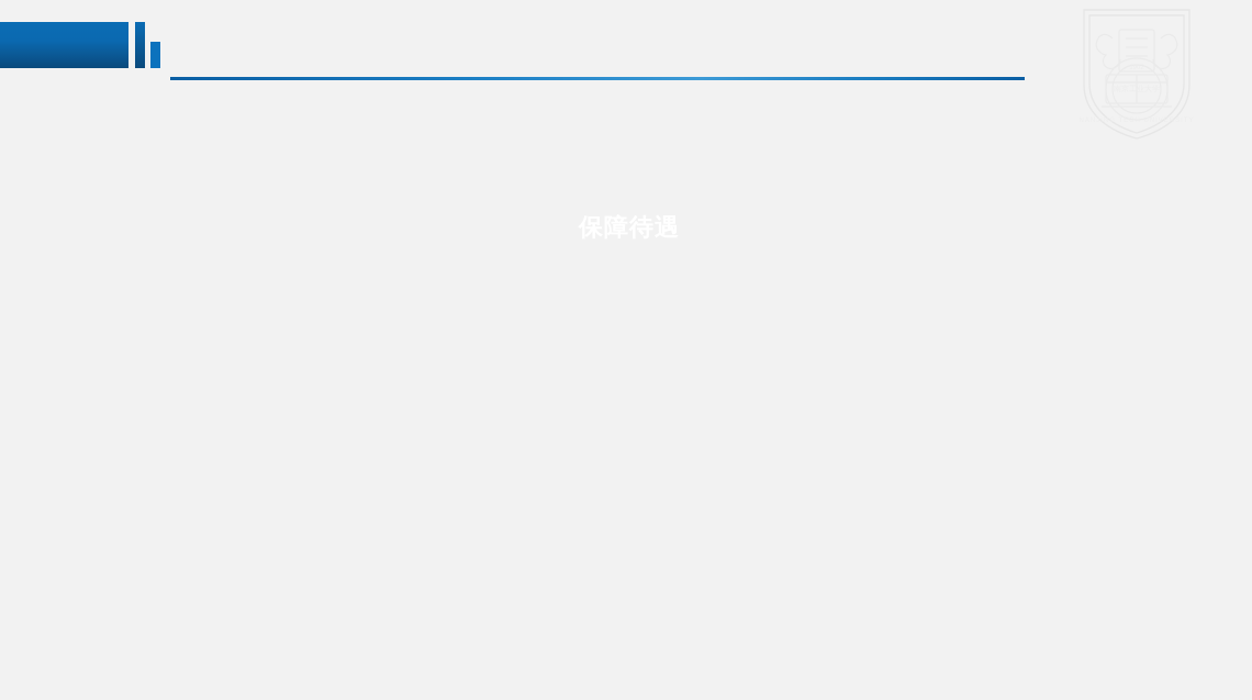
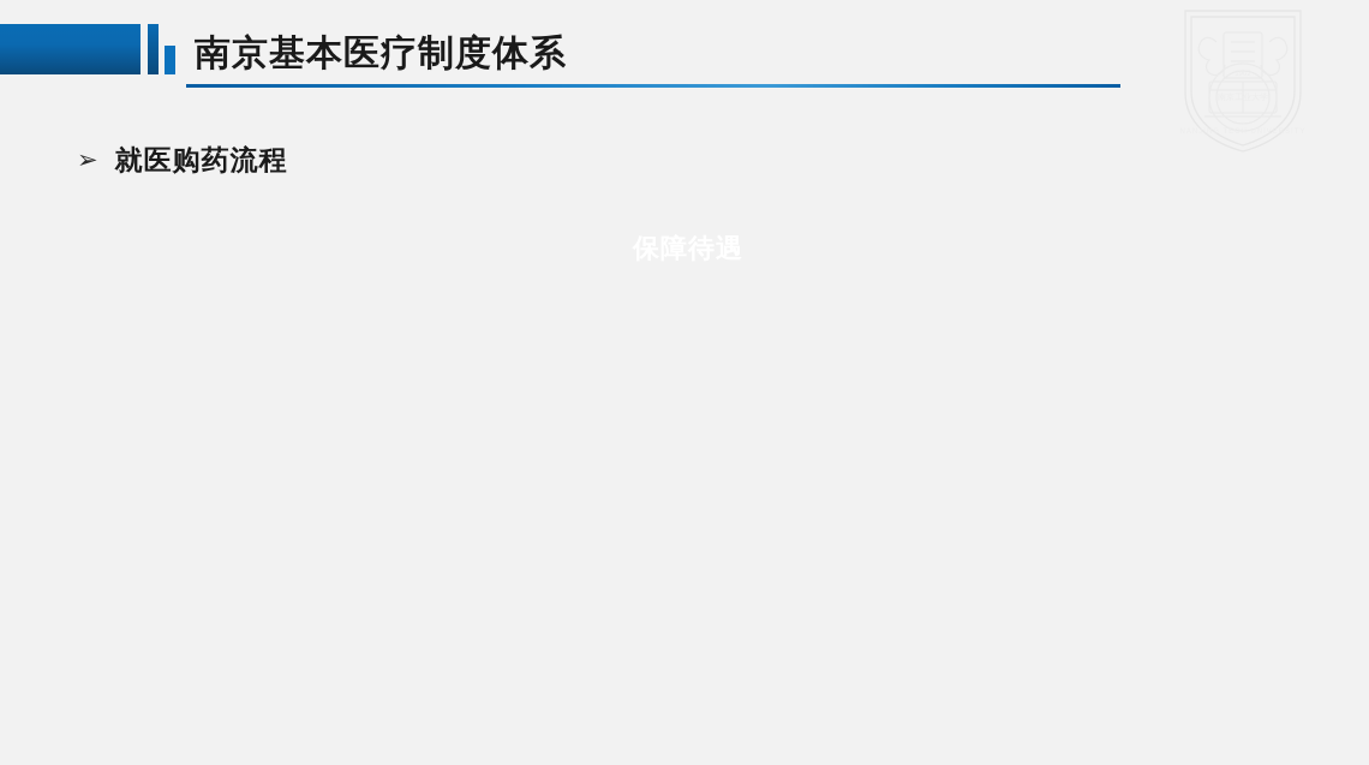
+ 南京基本医疗制度体系
+ ➢
+ 就医购药流程
